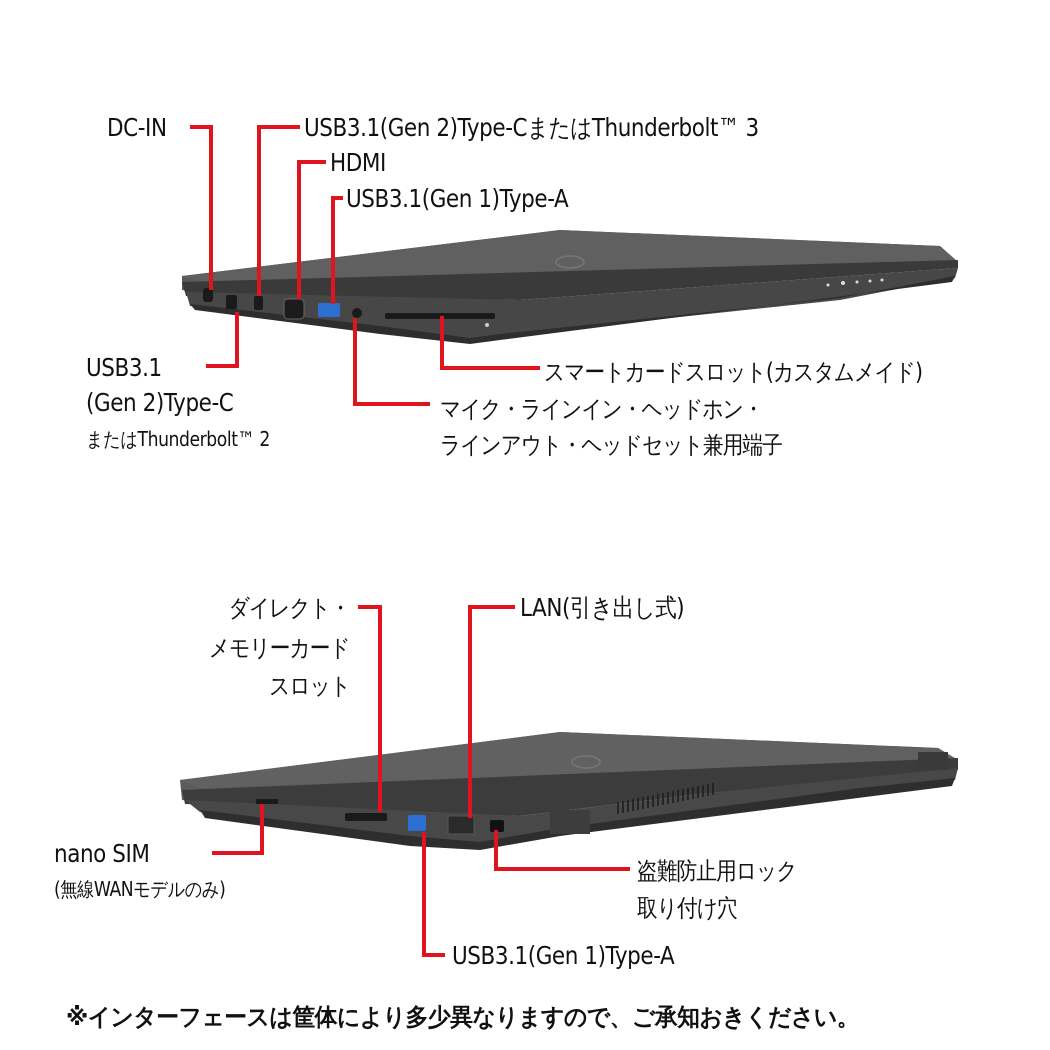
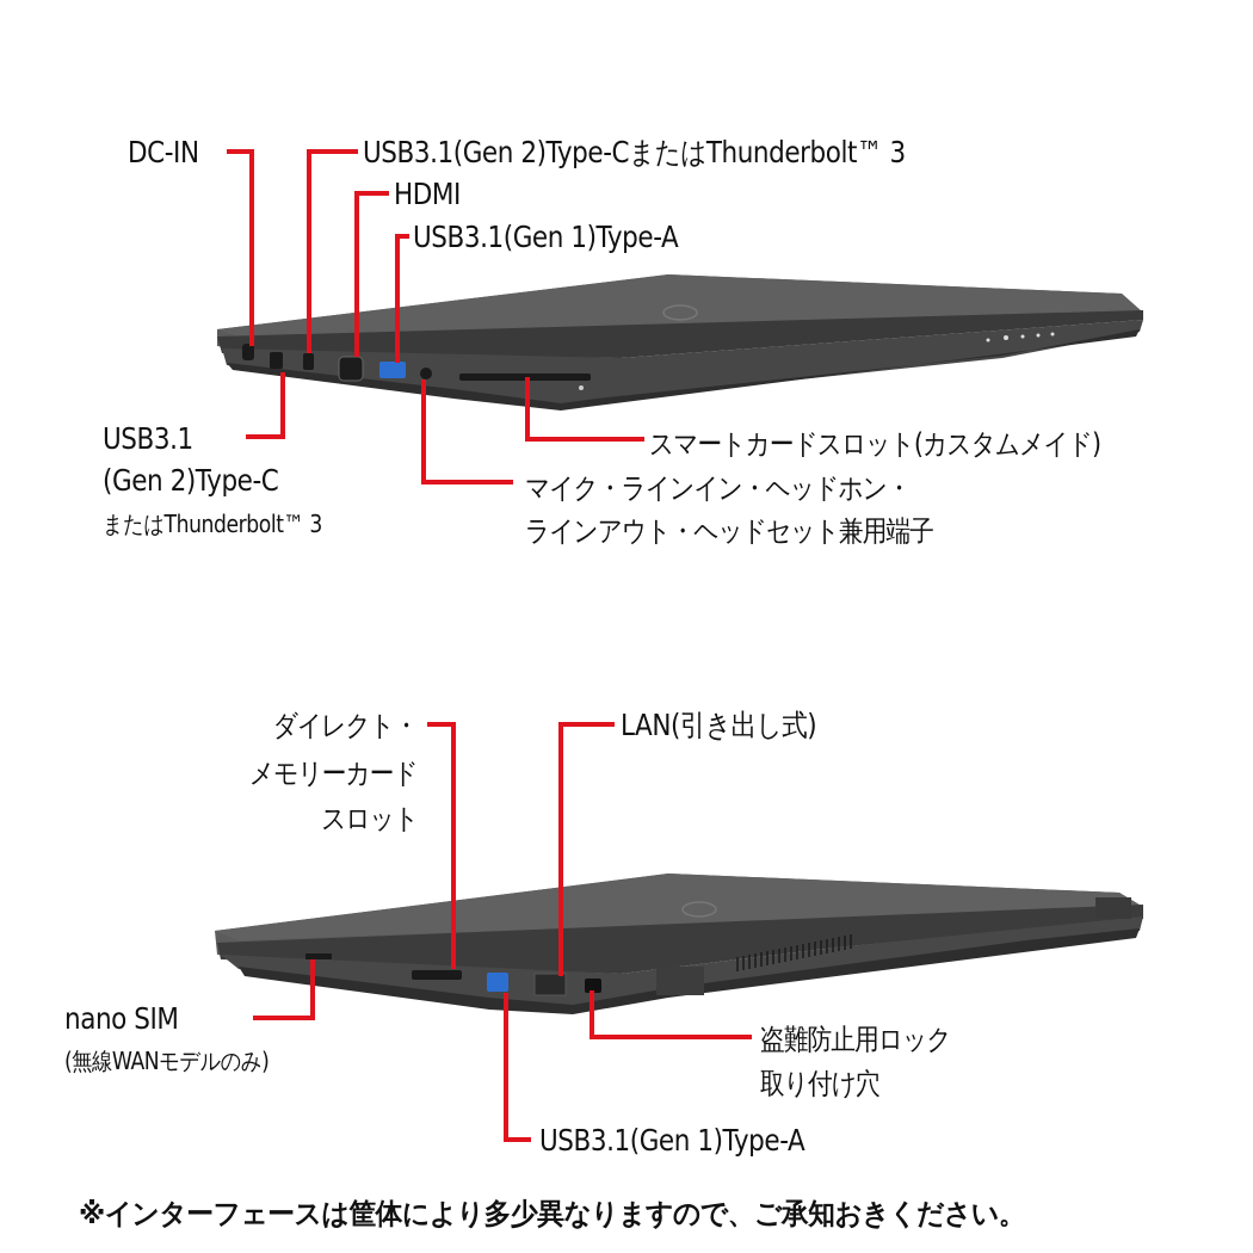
  DC-IN
  USB3.1(Gen 2)Type-CまたはThunderbolt™ 3
  HDMI
  USB3.1(Gen 1)Type-A
  USB3.1
  (Gen 2)Type-C
- またはThunderbolt™ 2
+ またはThunderbolt™ 3
  スマートカードスロット(カスタムメイド)
  マイク・ラインイン・ヘッドホン・
  ラインアウト・ヘッドセット兼用端子
  ダイレクト・
  メモリーカード
  スロット
  LAN(引き出し式)
  nano SIM
  (無線WANモデルのみ)
  盗難防止用ロック
  取り付け穴
  USB3.1(Gen 1)Type-A
  ※インターフェースは筐体により多少異なりますので、ご承知おきください。
